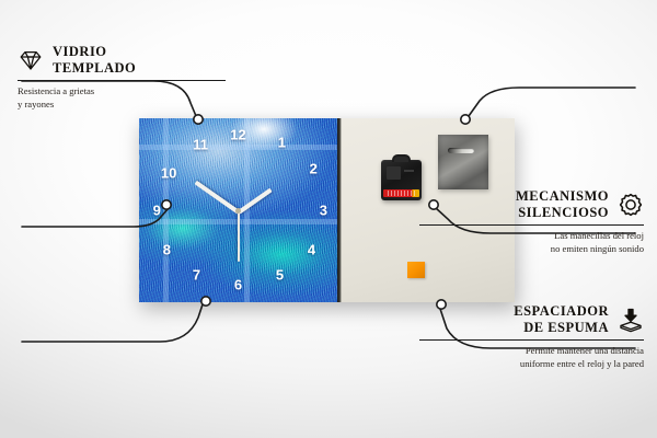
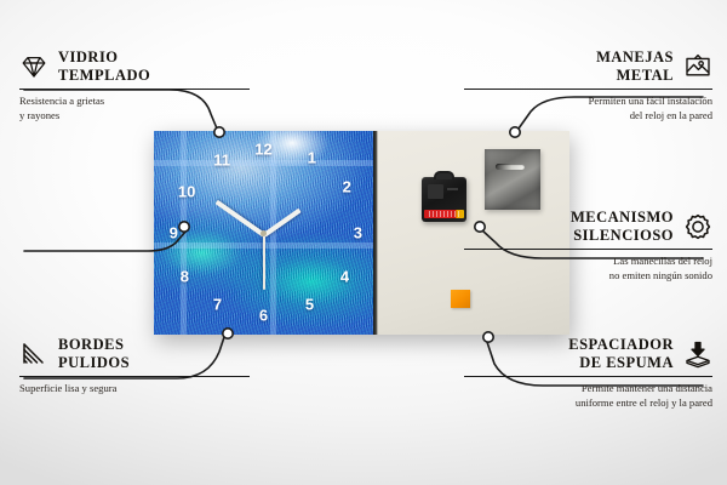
  12
  1
  2
  3
  4
  5
  6
  7
  8
  9
  10
  11
  VIDRIO
  TEMPLADO
  Resistencia a grietas
  y rayones
+ BORDES
+ PULIDOS
+ Superficie lisa y segura
+ MANEJAS
+ METAL
+ Permiten una fácil instalación
+ del reloj en la pared
  MECANISMO
  SILENCIOSO
  Las manecillas del reloj
  no emiten ningún sonido
  ESPACIADOR
  DE ESPUMA
  Permite mantener una distancia
  uniforme entre el reloj y la pared
